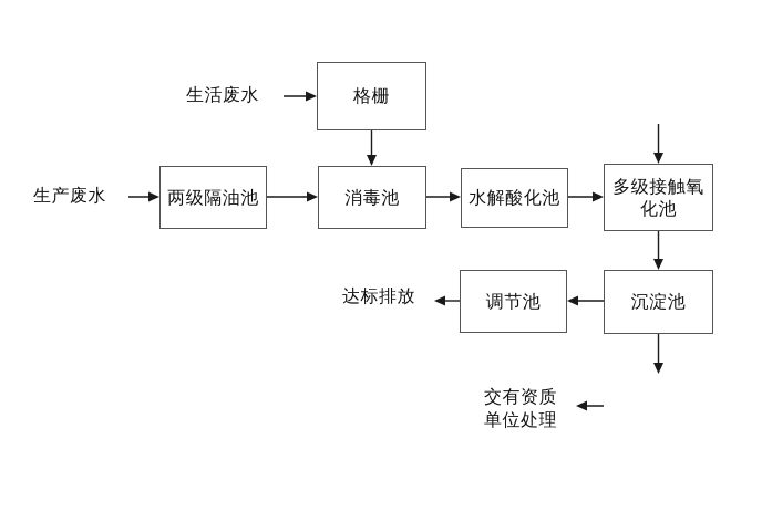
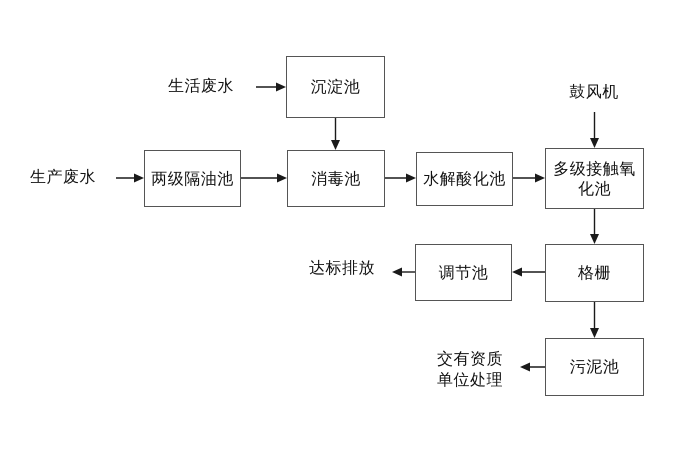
- 格栅
+ 沉淀池
  两级隔油池
  消毒池
  水解酸化池
  多级接触氧
  化池
- 沉淀池
+ 格栅
  调节池
+ 污泥池
  生活废水
  生产废水
+ 鼓风机
  达标排放
  交有资质
  单位处理
